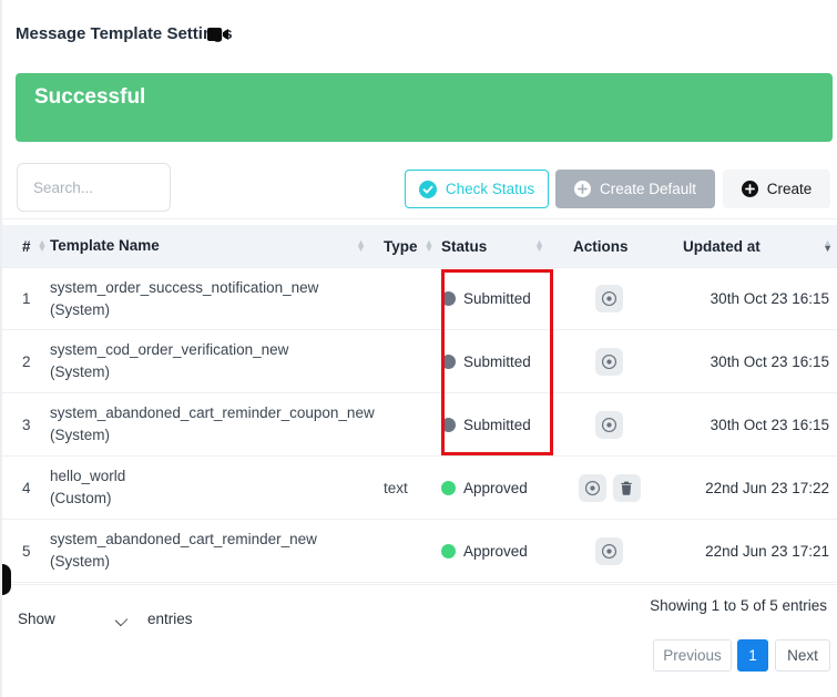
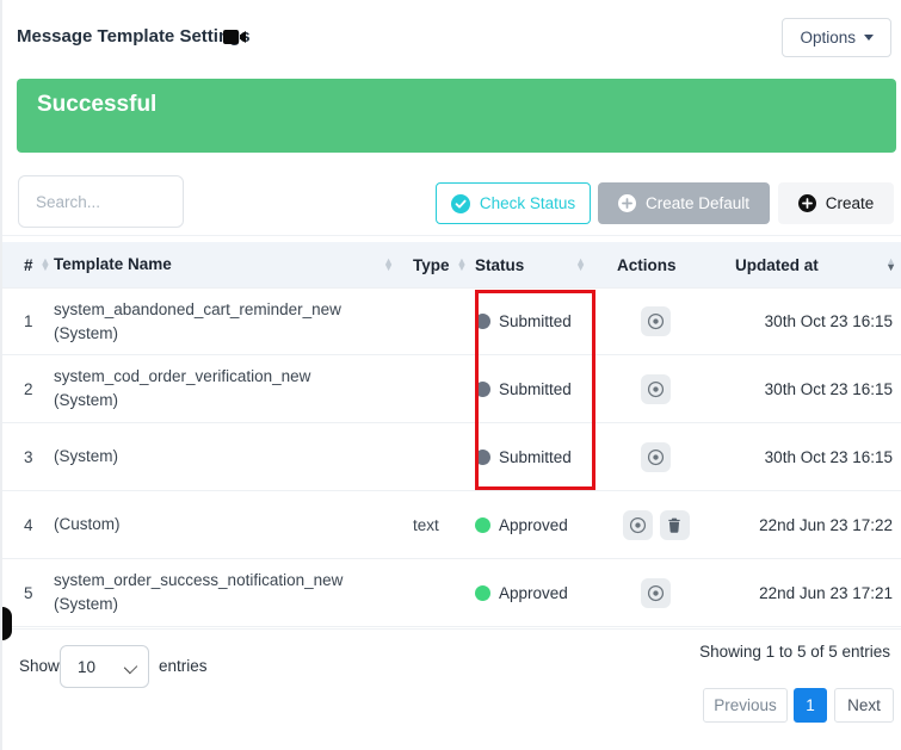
  Message Template Setti
+ Options
  Successful
  Search...
  Check Status
  Create Default
  Create
  #
  ▲
  ▼
  Template Name
  ▲
  ▼
  Type
  ▲
  ▼
  Status
  ▲
  ▼
  Actions
  Updated at
  ▲
  ▼
  1
- system_order_success_notification_new
+ system_abandoned_cart_reminder_new
  (System)
  Submitted
  30th Oct 23 16:15
  2
  system_cod_order_verification_new
  (System)
  Submitted
  30th Oct 23 16:15
  3
- system_abandoned_cart_reminder_coupon_new
  (System)
  Submitted
  30th Oct 23 16:15
  4
- hello_world
  (Custom)
  text
  Approved
  22nd Jun 23 17:22
  5
- system_abandoned_cart_reminder_new
+ system_order_success_notification_new
  (System)
  Approved
  22nd Jun 23 17:21
  Show
+ 10
  entries
  Showing 1 to 5 of 5 entries
  Previous
  1
  Next
